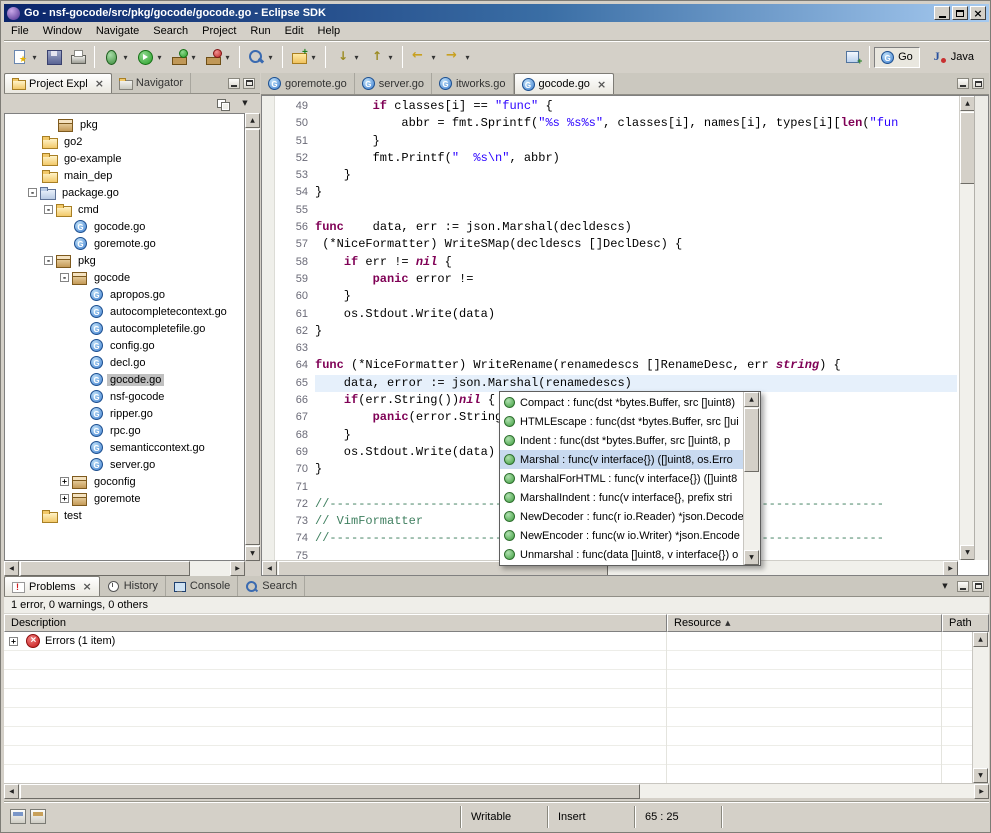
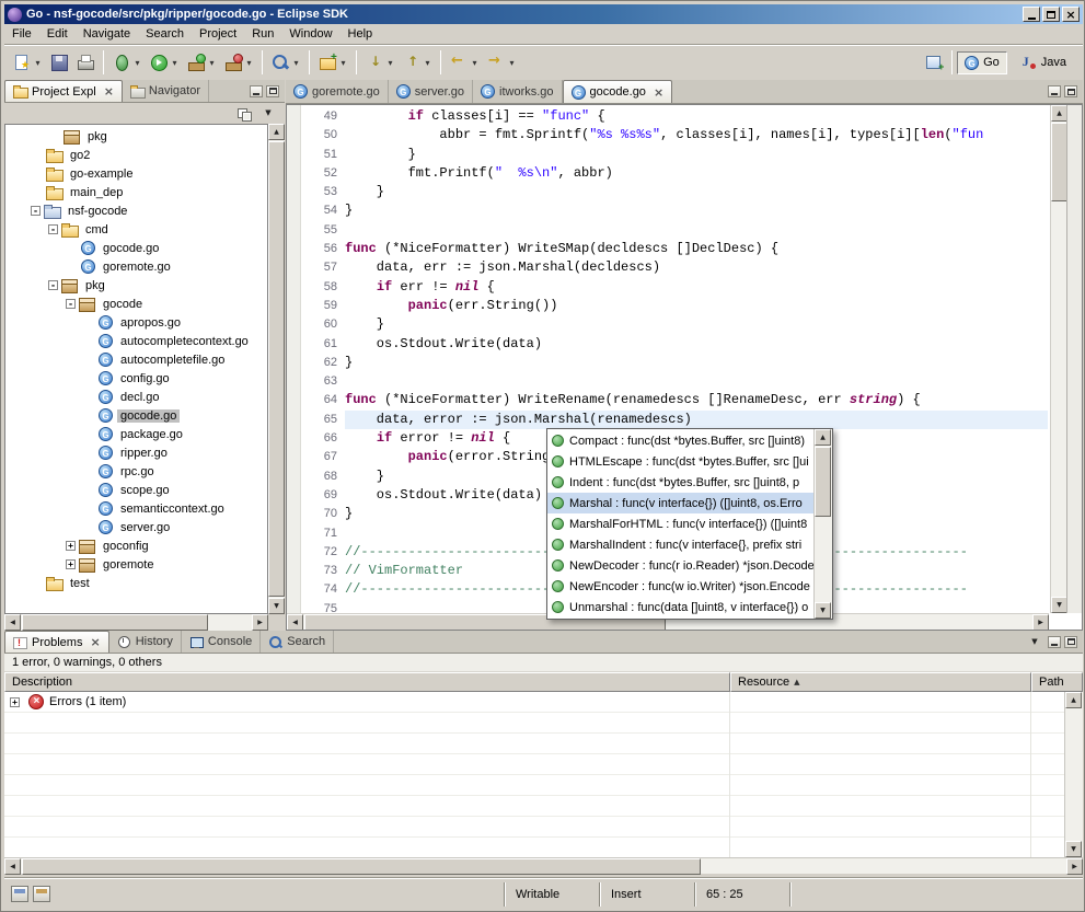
- Go - nsf-gocode/src/pkg/gocode/gocode.go - Eclipse SDK
+ Go - nsf-gocode/src/pkg/ripper/gocode.go - Eclipse SDK
  ×
  File
- Window
+ Edit
  Navigate
  Search
  Project
  Run
- Edit
+ Window
  Help
  ▾
  ▾
  ▾
  ▾
  ▾
  ▾
  ▾
  ▾
  ▾
  ▾
  ▾
  Go
  Java
  Project Expl
  ×
  Navigator
  ▼
  pkg
  go2
  go-example
  main_dep
  -
- package.go
+ nsf-gocode
  -
  cmd
  gocode.go
  goremote.go
  -
  pkg
  -
  gocode
  apropos.go
  autocompletecontext.go
  autocompletefile.go
  config.go
  decl.go
  gocode.go
- nsf-gocode
+ package.go
  ripper.go
  rpc.go
+ scope.go
  semanticcontext.go
  server.go
  +
  goconfig
  +
  goremote
  test
  goremote.go
  server.go
  itworks.go
  gocode.go
  ×
  49
  if classes[i] == "func" {
  50
  abbr = fmt.Sprintf("%s %s%s", classes[i], names[i], types[i][len("fun
  51
  }
  52
  fmt.Printf(" %s\n", abbr)
  53
  }
  54
  }
  55
  56
- func data, err := json.Marshal(decldescs)
+ func (*NiceFormatter) WriteSMap(decldescs []DeclDesc) {
  57
- (*NiceFormatter) WriteSMap(decldescs []DeclDesc) {
+ data, err := json.Marshal(decldescs)
  58
  if err != nil {
  59
- panic error !=
+ panic(err.String())
  60
  }
  61
  os.Stdout.Write(data)
  62
  }
  63
  64
  func (*NiceFormatter) WriteRename(renamedescs []RenameDesc, err string) {
  65
  data, error := json.Marshal(renamedescs)
  66
- if(err.String())nil {
+ if error != nil {
  67
  panic(error.Strin
  68
  }
  69
  os.Stdout.Write(data)
  70
  }
  71
  72
  73
  // VimFormatter
  74
  75
  Compact : func(dst *bytes.Buffer, src []uint8)
  HTMLEscape : func(dst *bytes.Buffer, src []ui
  Indent : func(dst *bytes.Buffer, src []uint8, p
  Marshal : func(v interface{}) ([]uint8, os.Erro
  MarshalForHTML : func(v interface{}) ([]uint8
  MarshalIndent : func(v interface{}, prefix stri
  NewDecoder : func(r io.Reader) *json.Decode
  NewEncoder : func(w io.Writer) *json.Encode
  Unmarshal : func(data []uint8, v interface{}) o
  Problems
  ×
  History
  Console
  Search
  ▼
  1 error, 0 warnings, 0 others
  Description
  Resource
  ▲
  Path
  +
  Errors (1 item)
  Writable
  Insert
  65 : 25
